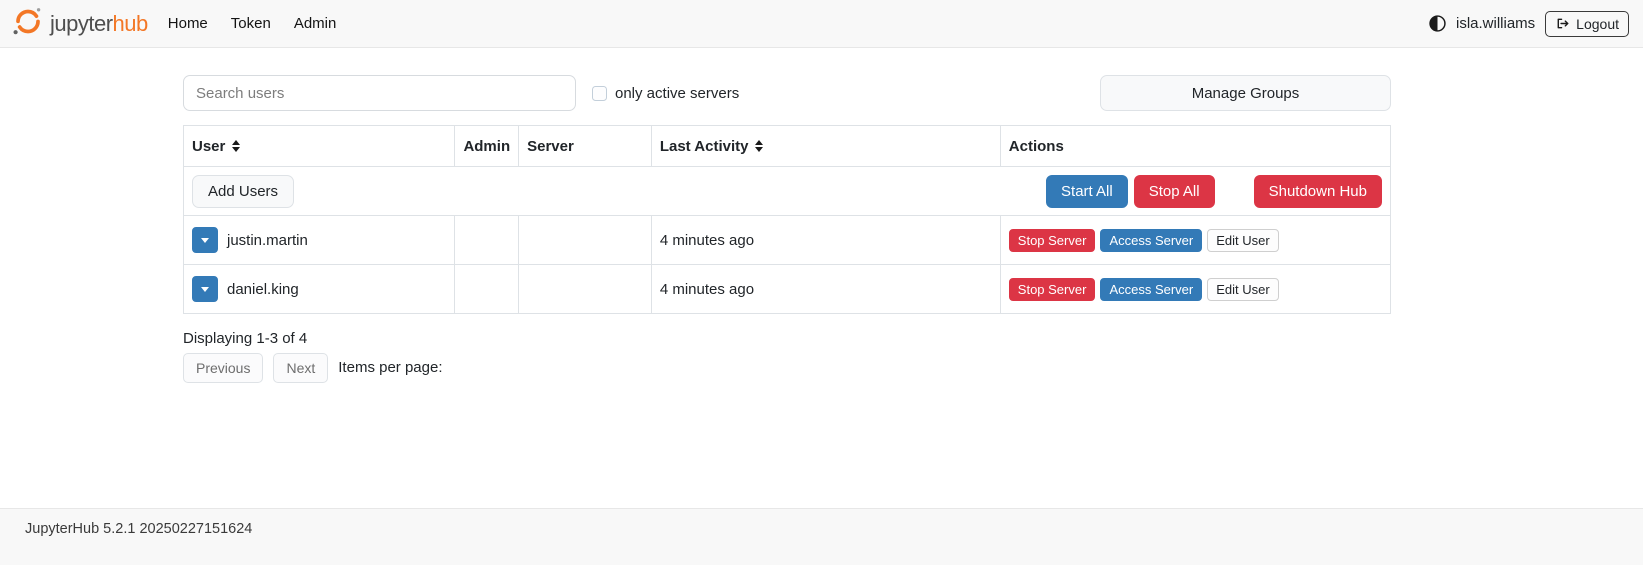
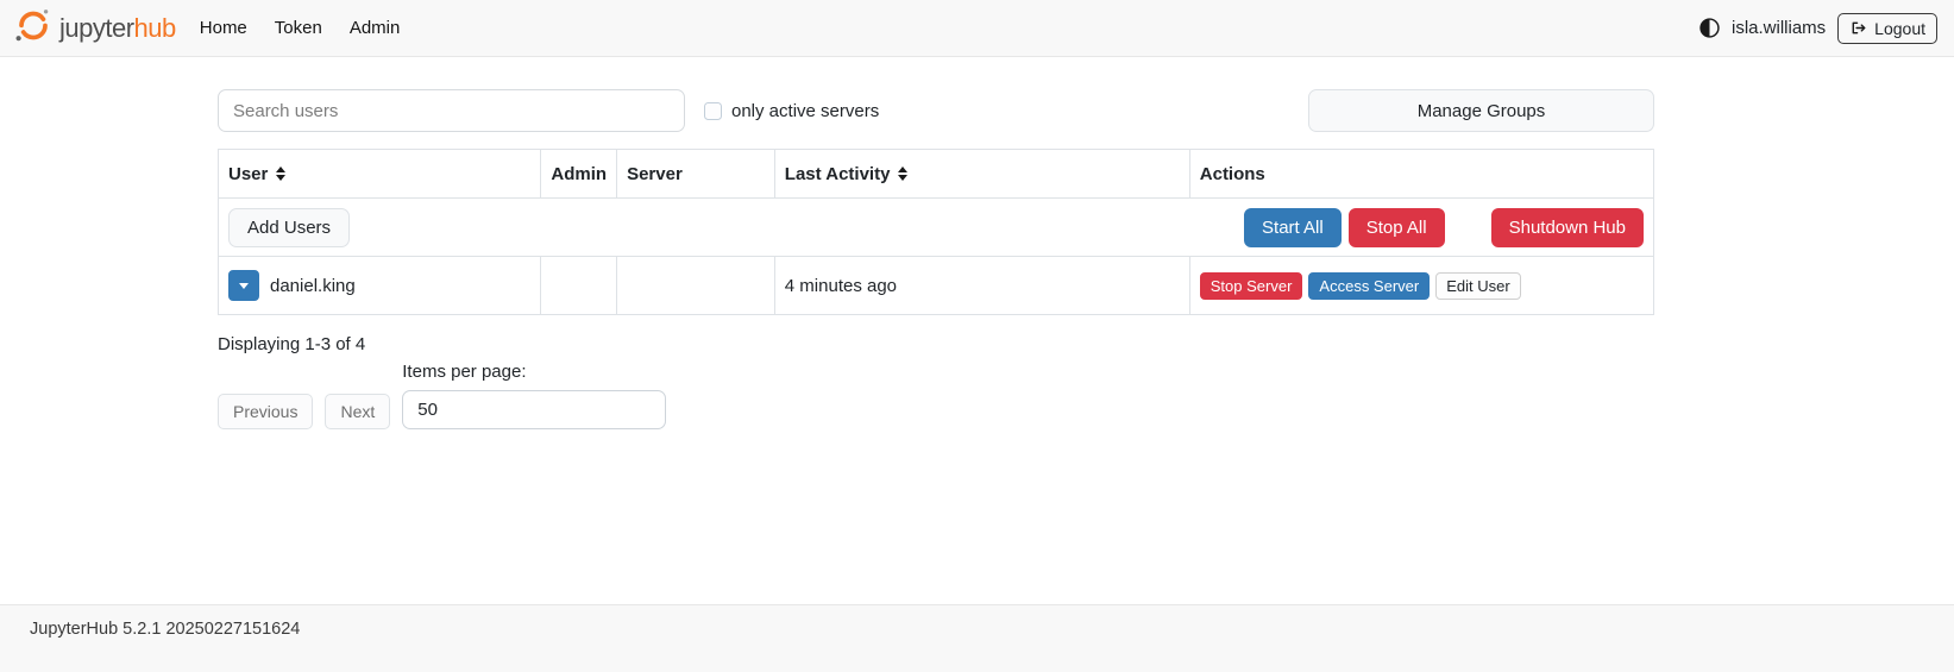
  jupyterhub
  Home
  Token
  Admin
  isla.williams
  Logout
  Search users
  only active servers
  Manage Groups
  User	Admin	Server	Last Activity	Actions
  Add Users Start All Stop All Shutdown Hub
- justin.martin			4 minutes ago	Stop Server Access Server Edit User
  daniel.king			4 minutes ago	Stop Server Access Server Edit User
  Displaying 1-3 of 4
  Previous
  Next
  Items per page:
+ 50
  JupyterHub 5.2.1 20250227151624
